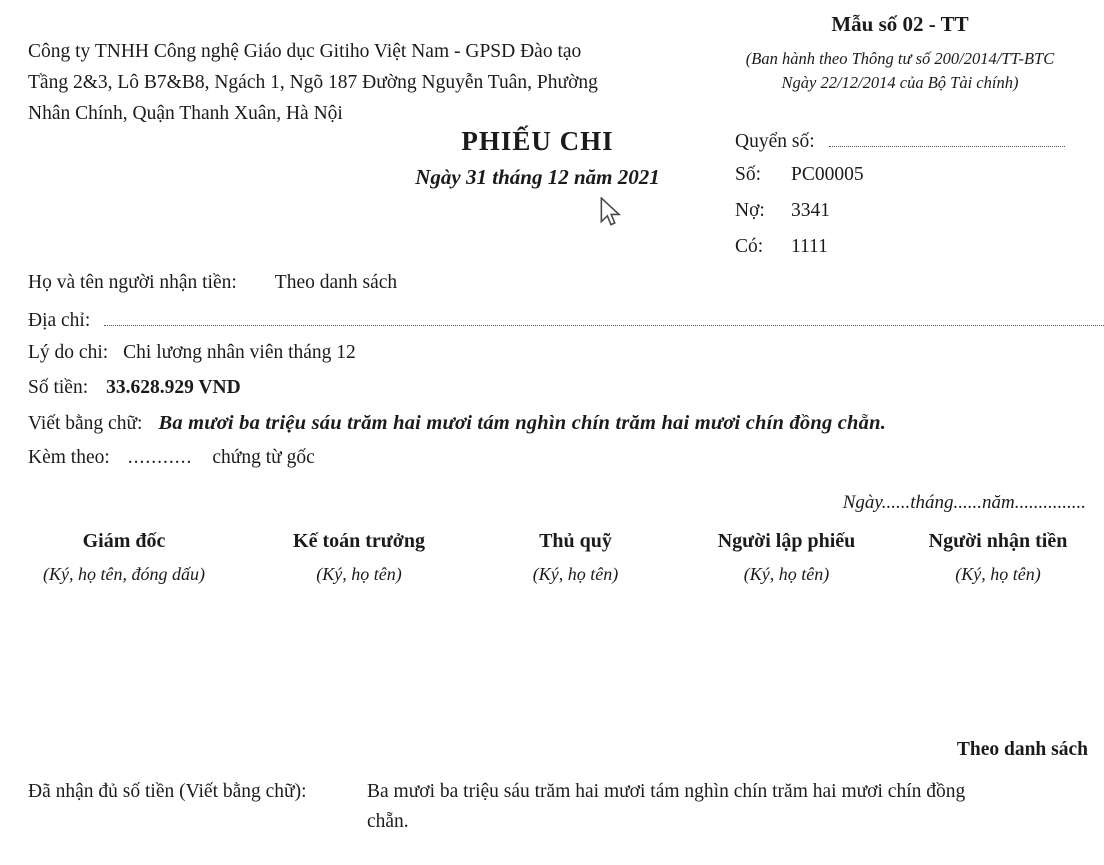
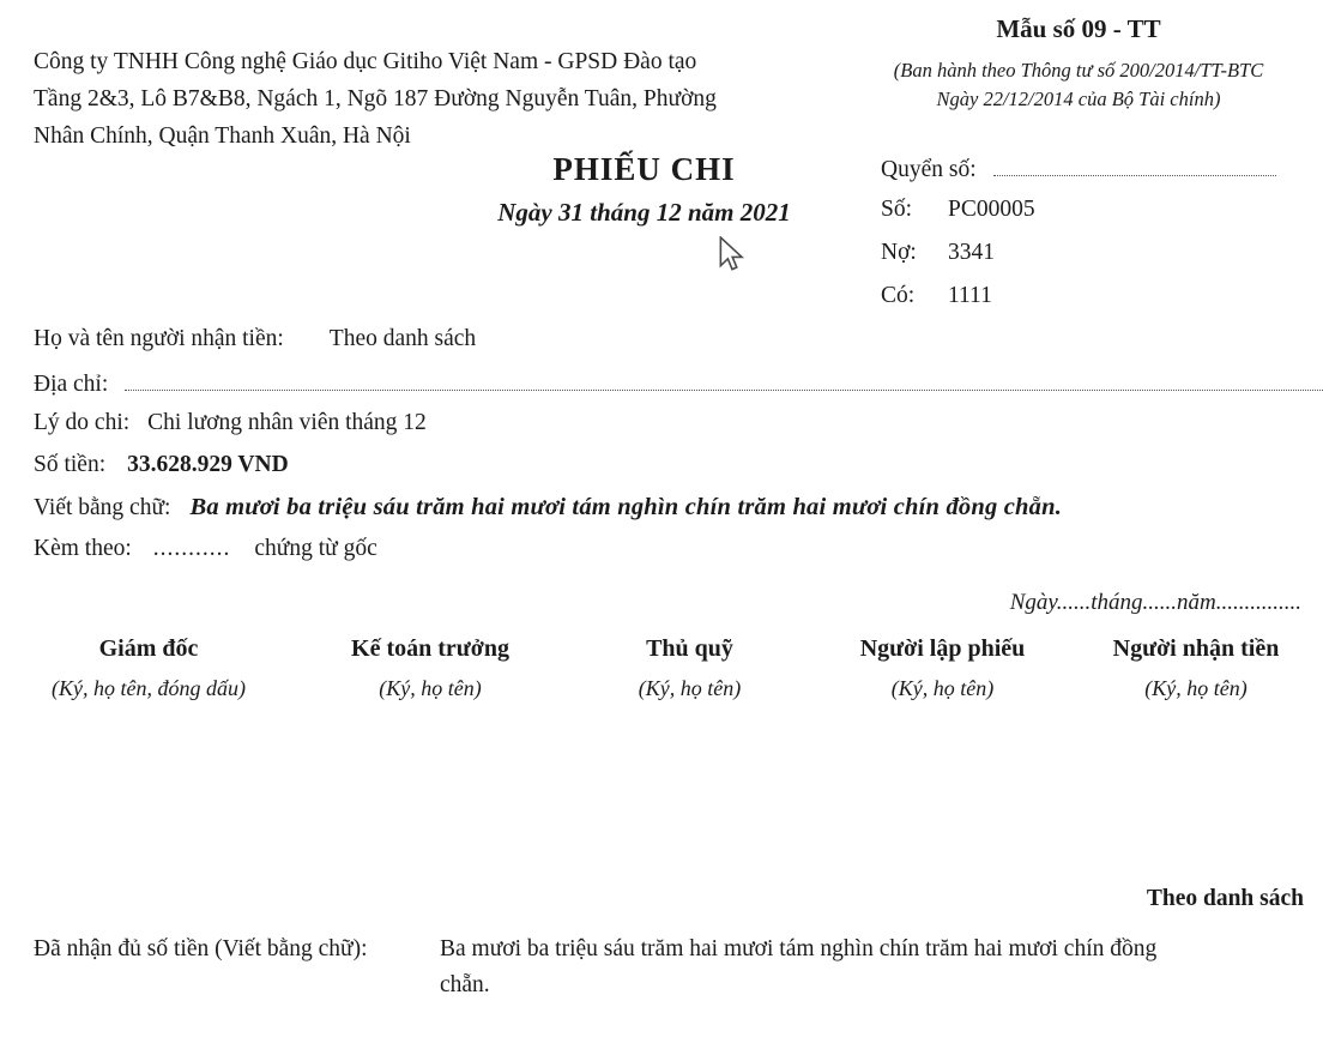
  Công ty TNHH Công nghệ Giáo dục Gitiho Việt Nam - GPSD Đào tạo
  Tầng 2&3, Lô B7&B8, Ngách 1, Ngõ 187 Đường Nguyễn Tuân, Phường
  Nhân Chính, Quận Thanh Xuân, Hà Nội
- Mẫu số 02 - TT
+ Mẫu số 09 - TT
  (Ban hành theo Thông tư số 200/2014/TT-BTC
  Ngày 22/12/2014 của Bộ Tài chính)
  PHIẾU CHI
  Ngày 31 tháng 12 năm 2021
  Quyển số:
  Số:
  PC00005
  Nợ:
  3341
  Có:
  1111
  Họ và tên người nhận tiền:
  Theo danh sách
  Địa chỉ:
  Lý do chi:
  Chi lương nhân viên tháng 12
  Số tiền:
  33.628.929 VND
  Viết bằng chữ:
  Ba mươi ba triệu sáu trăm hai mươi tám nghìn chín trăm hai mươi chín đồng chẵn.
  Kèm theo:
  ...........
  chứng từ gốc
  Ngày......tháng......năm...............
  Giám đốc
  (Ký, họ tên, đóng dấu)
  Kế toán trưởng
  (Ký, họ tên)
  Thủ quỹ
  (Ký, họ tên)
  Người lập phiếu
  (Ký, họ tên)
  Người nhận tiền
  (Ký, họ tên)
  Theo danh sách
  Đã nhận đủ số tiền (Viết bằng chữ):
  Ba mươi ba triệu sáu trăm hai mươi tám nghìn chín trăm hai mươi chín đồng chẵn.
